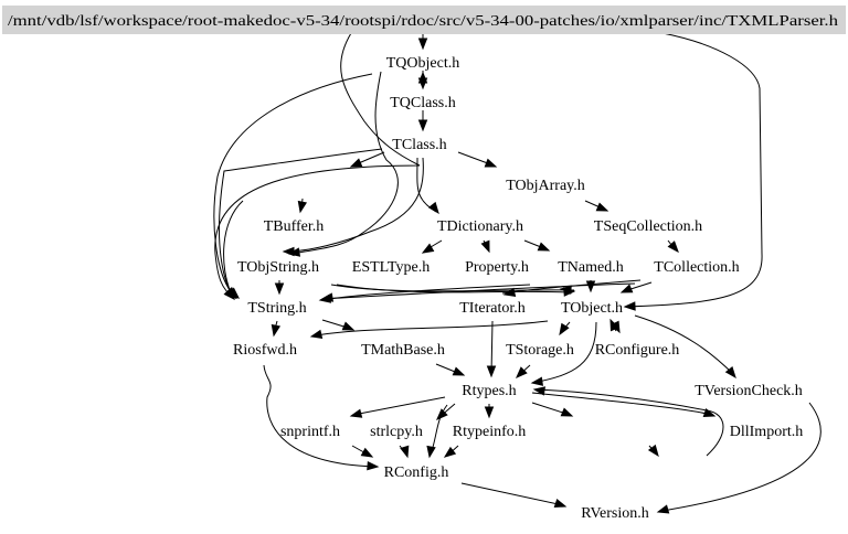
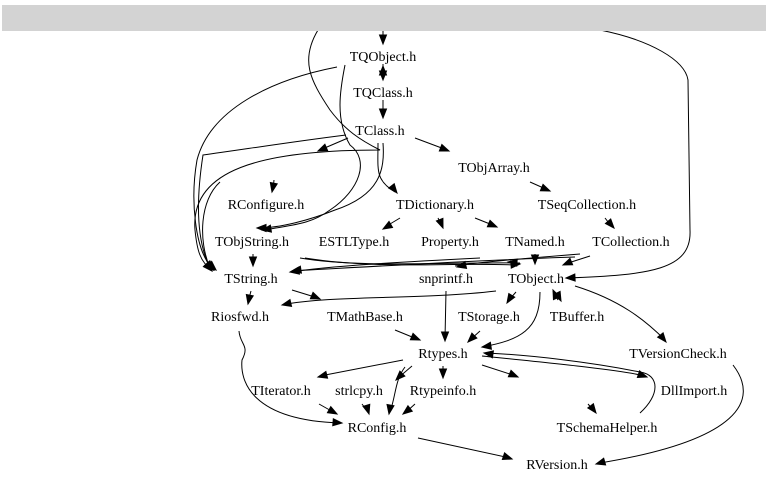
- /mnt/vdb/lsf/workspace/root-makedoc-v5-34/rootspi/rdoc/src/v5-34-00-patches/io/xmlparser/inc/TXMLParser.h
  TQObject.h
  TQClass.h
  TClass.h
  TObjArray.h
- TBuffer.h
+ RConfigure.h
  TDictionary.h
  TSeqCollection.h
  TObjString.h
  ESTLType.h
  Property.h
  TNamed.h
  TCollection.h
  TString.h
- TIterator.h
+ snprintf.h
  TObject.h
  Riosfwd.h
  TMathBase.h
  TStorage.h
- RConfigure.h
+ TBuffer.h
  TVersionCheck.h
  Rtypes.h
- snprintf.h
+ TIterator.h
  strlcpy.h
  Rtypeinfo.h
  DllImport.h
  RConfig.h
+ TSchemaHelper.h
  RVersion.h
